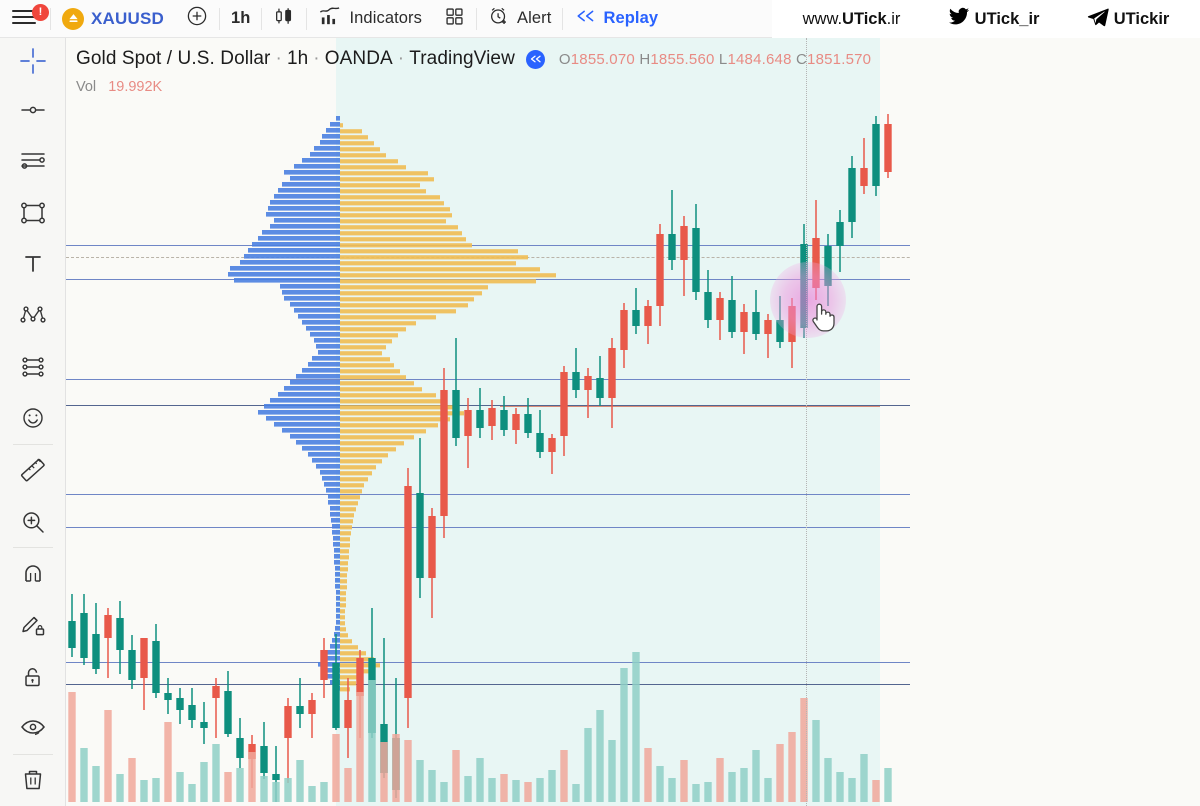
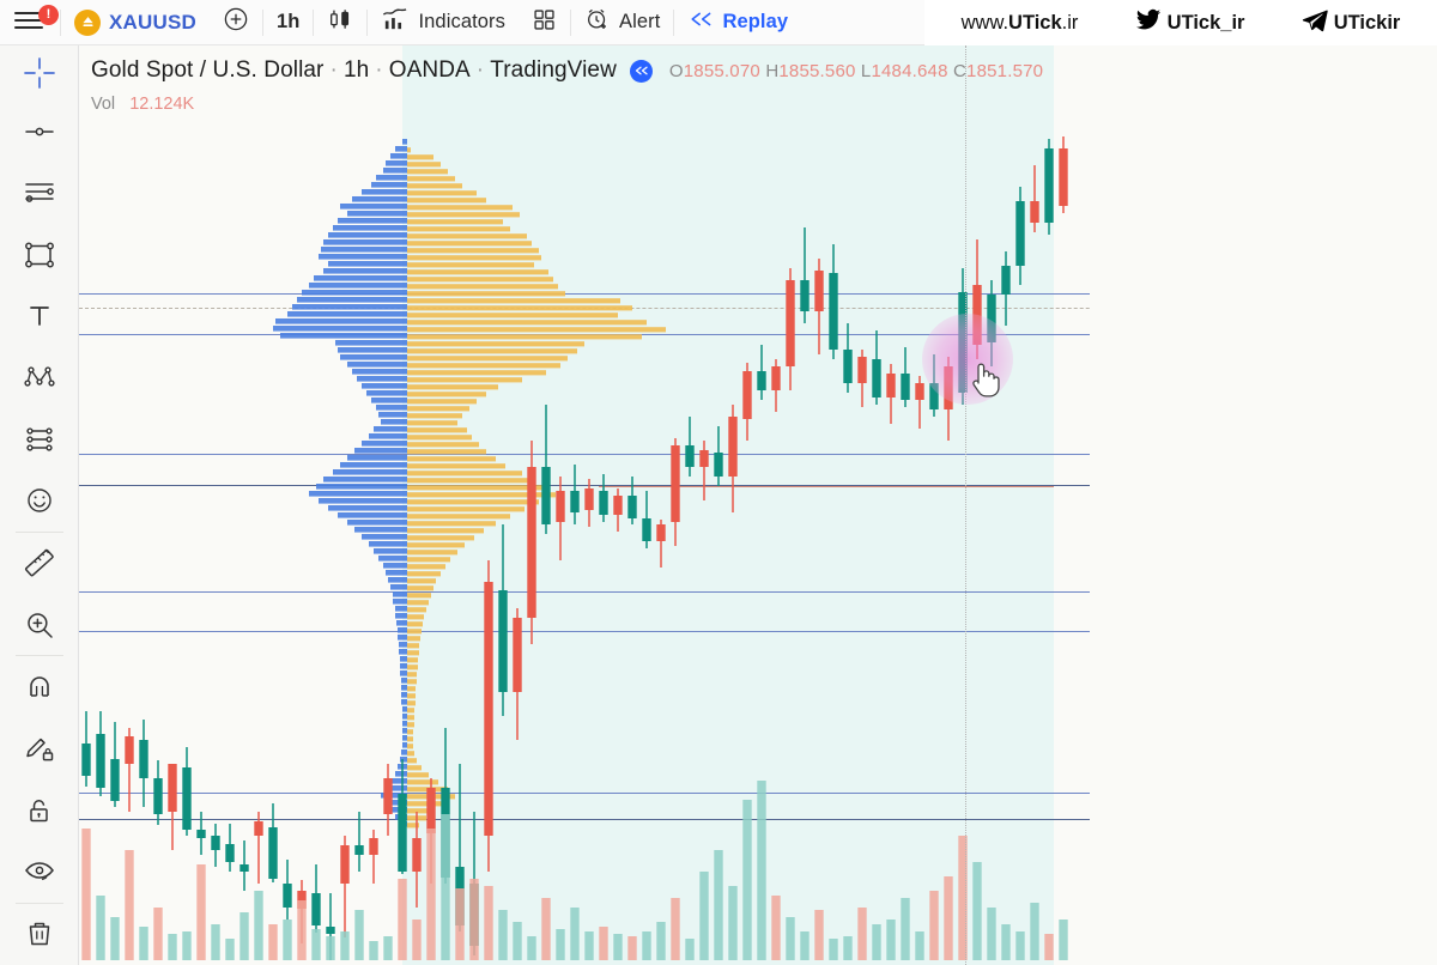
  !
  XAUUSD
  1h
  Indicators
  Alert
  Replay
  www.
  UTick
  .ir
  UTick_ir
  UTickir
  Gold Spot / U.S. Dollar
  ·
  1h
  ·
  OANDA
  ·
  TradingView
  O1855.070 H1855.560 L1484.648 C1851.570
- Vol 19.992K
+ Vol 12.124K
